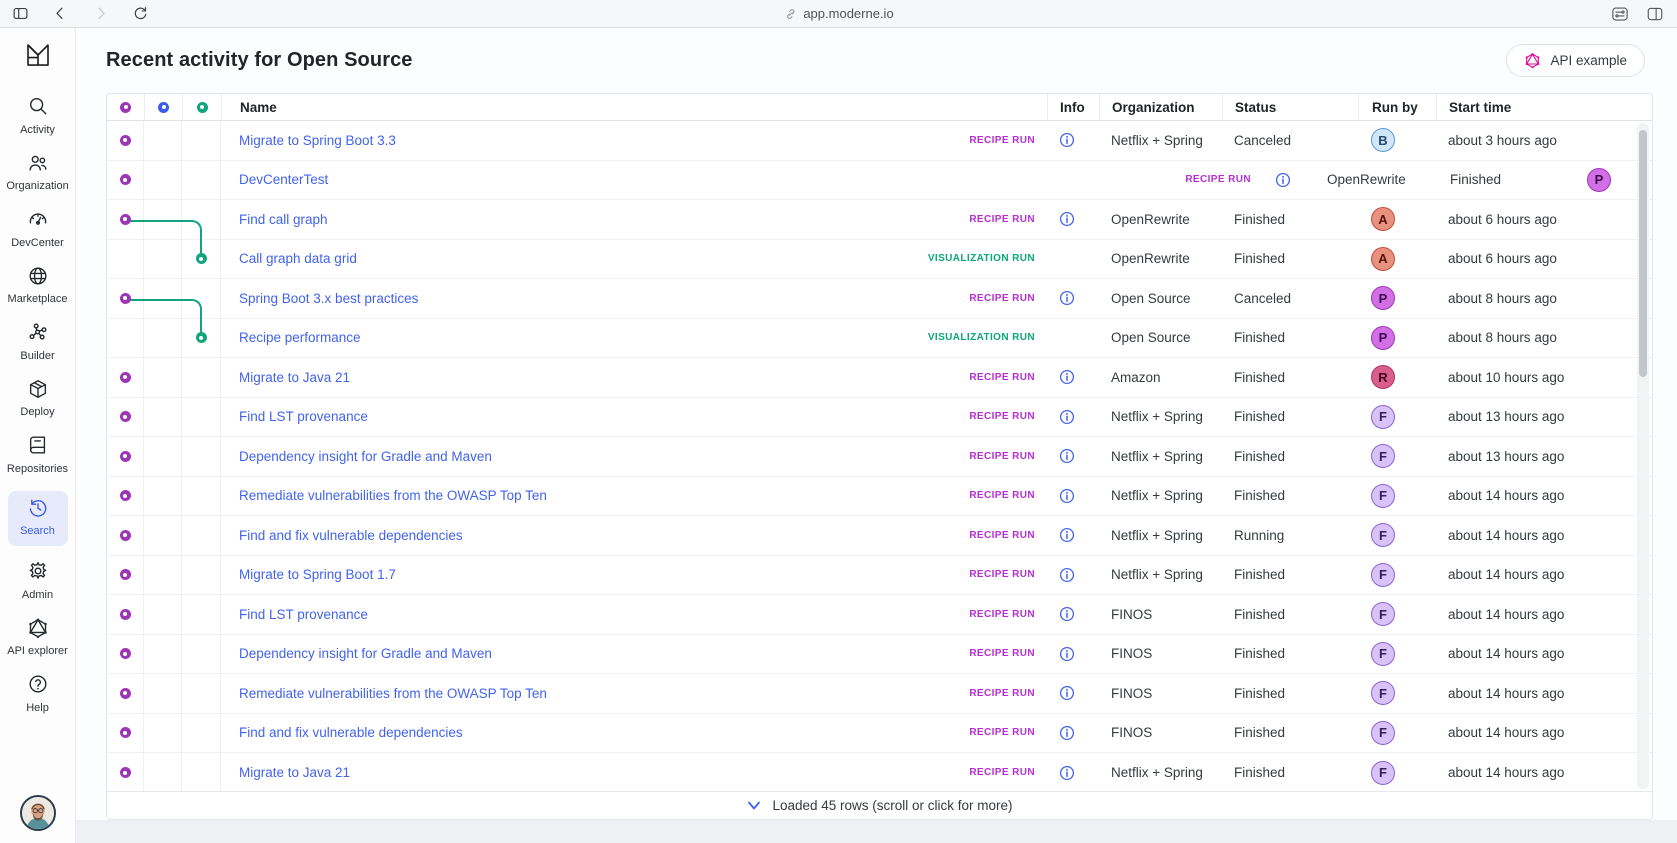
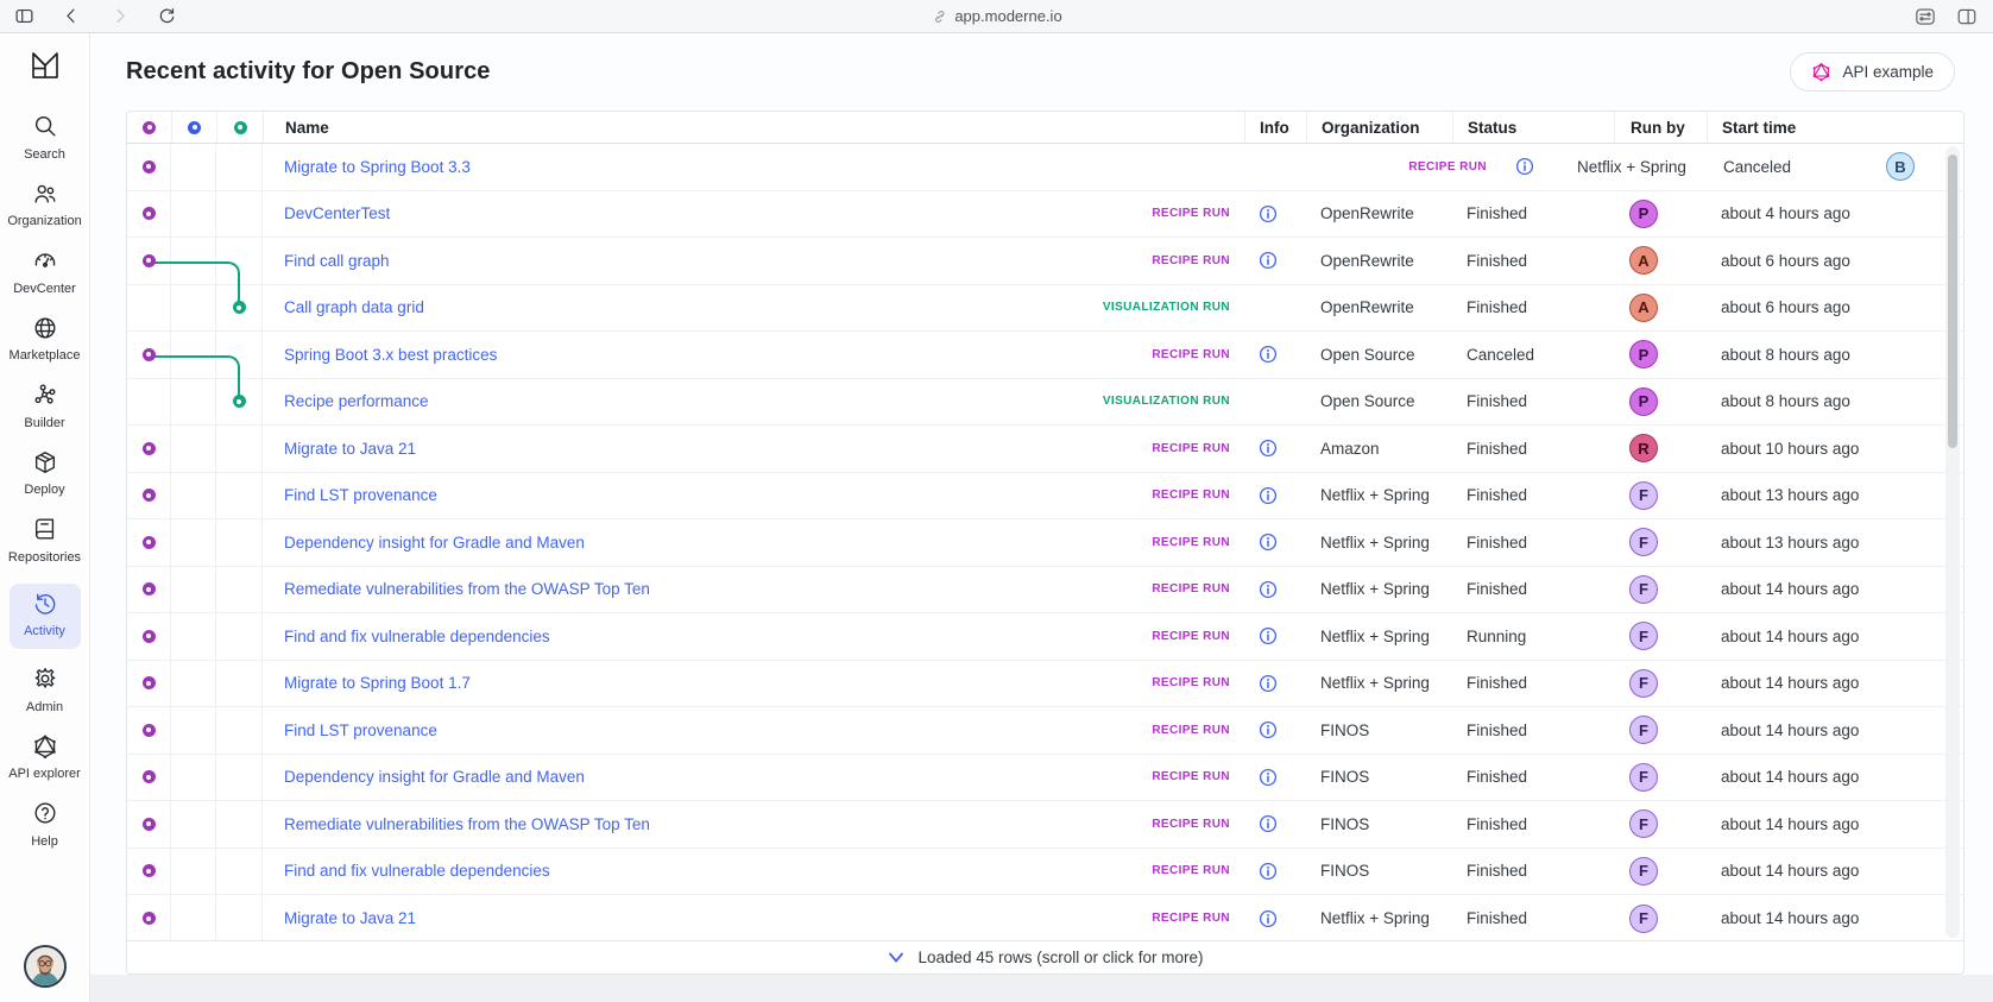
  app.moderne.io
- Activity
+ Search
  Organization
  DevCenter
  Marketplace
  Builder
  Deploy
  Repositories
- Search
+ Activity
  Admin
  API explorer
  Help
  Recent activity for Open Source
  API example
  Name
  Info
  Organization
  Status
  Run by
  Start time
  Migrate to Spring Boot 3.3
  RECIPE RUN
  Netflix + Spring
  Canceled
  B
- about 3 hours ago
  DevCenterTest
  RECIPE RUN
  OpenRewrite
  Finished
  P
+ about 4 hours ago
  Find call graph
  RECIPE RUN
  OpenRewrite
  Finished
  A
  about 6 hours ago
  Call graph data grid
  VISUALIZATION RUN
  OpenRewrite
  Finished
  A
  about 6 hours ago
  Spring Boot 3.x best practices
  RECIPE RUN
  Open Source
  Canceled
  P
  about 8 hours ago
  Recipe performance
  VISUALIZATION RUN
  Open Source
  Finished
  P
  about 8 hours ago
  Migrate to Java 21
  RECIPE RUN
  Amazon
  Finished
  R
  about 10 hours ago
  Find LST provenance
  RECIPE RUN
  Netflix + Spring
  Finished
  F
  about 13 hours ago
  Dependency insight for Gradle and Maven
  RECIPE RUN
  Netflix + Spring
  Finished
  F
  about 13 hours ago
  Remediate vulnerabilities from the OWASP Top Ten
  RECIPE RUN
  Netflix + Spring
  Finished
  F
  about 14 hours ago
  Find and fix vulnerable dependencies
  RECIPE RUN
  Netflix + Spring
  Running
  F
  about 14 hours ago
  Migrate to Spring Boot 1.7
  RECIPE RUN
  Netflix + Spring
  Finished
  F
  about 14 hours ago
  Find LST provenance
  RECIPE RUN
  FINOS
  Finished
  F
  about 14 hours ago
  Dependency insight for Gradle and Maven
  RECIPE RUN
  FINOS
  Finished
  F
  about 14 hours ago
  Remediate vulnerabilities from the OWASP Top Ten
  RECIPE RUN
  FINOS
  Finished
  F
  about 14 hours ago
  Find and fix vulnerable dependencies
  RECIPE RUN
  FINOS
  Finished
  F
  about 14 hours ago
  Migrate to Java 21
  RECIPE RUN
  Netflix + Spring
  Finished
  F
  about 14 hours ago
  Loaded 45 rows (scroll or click for more)
